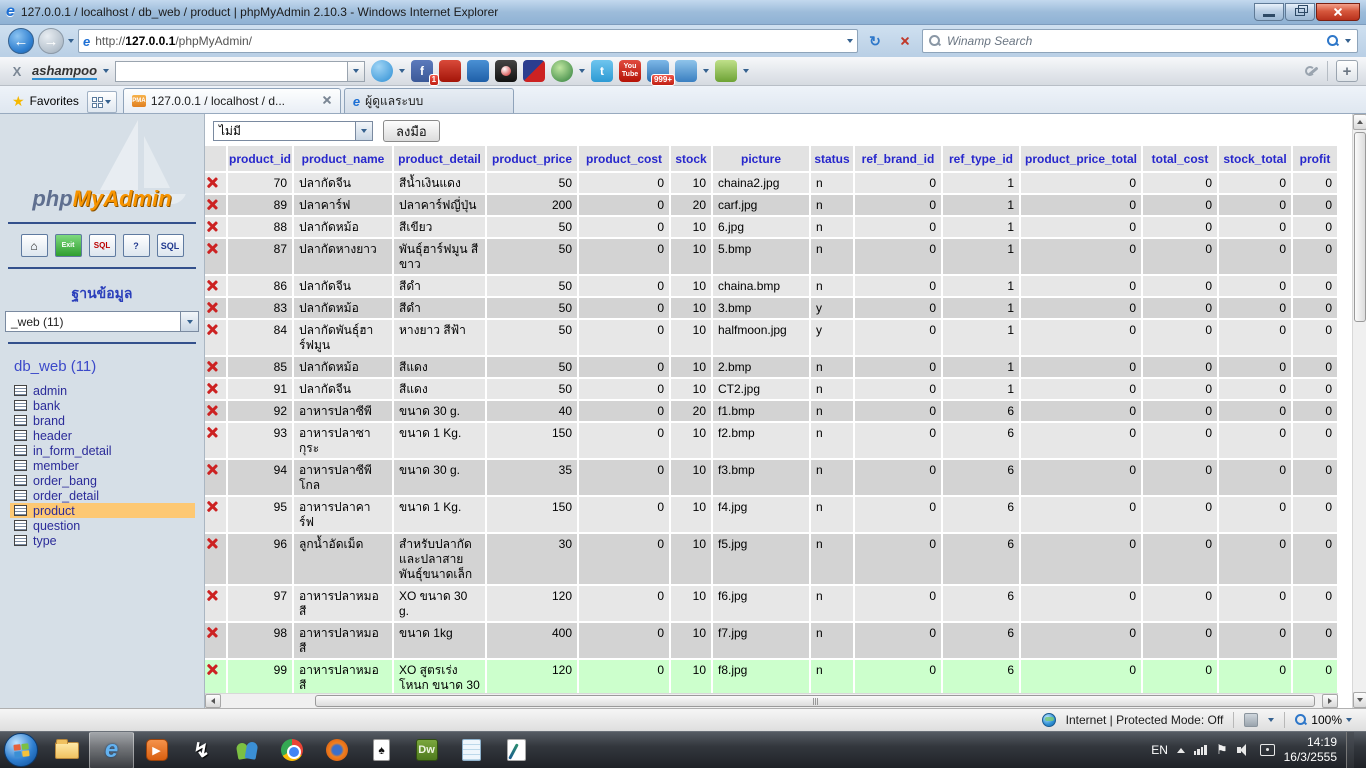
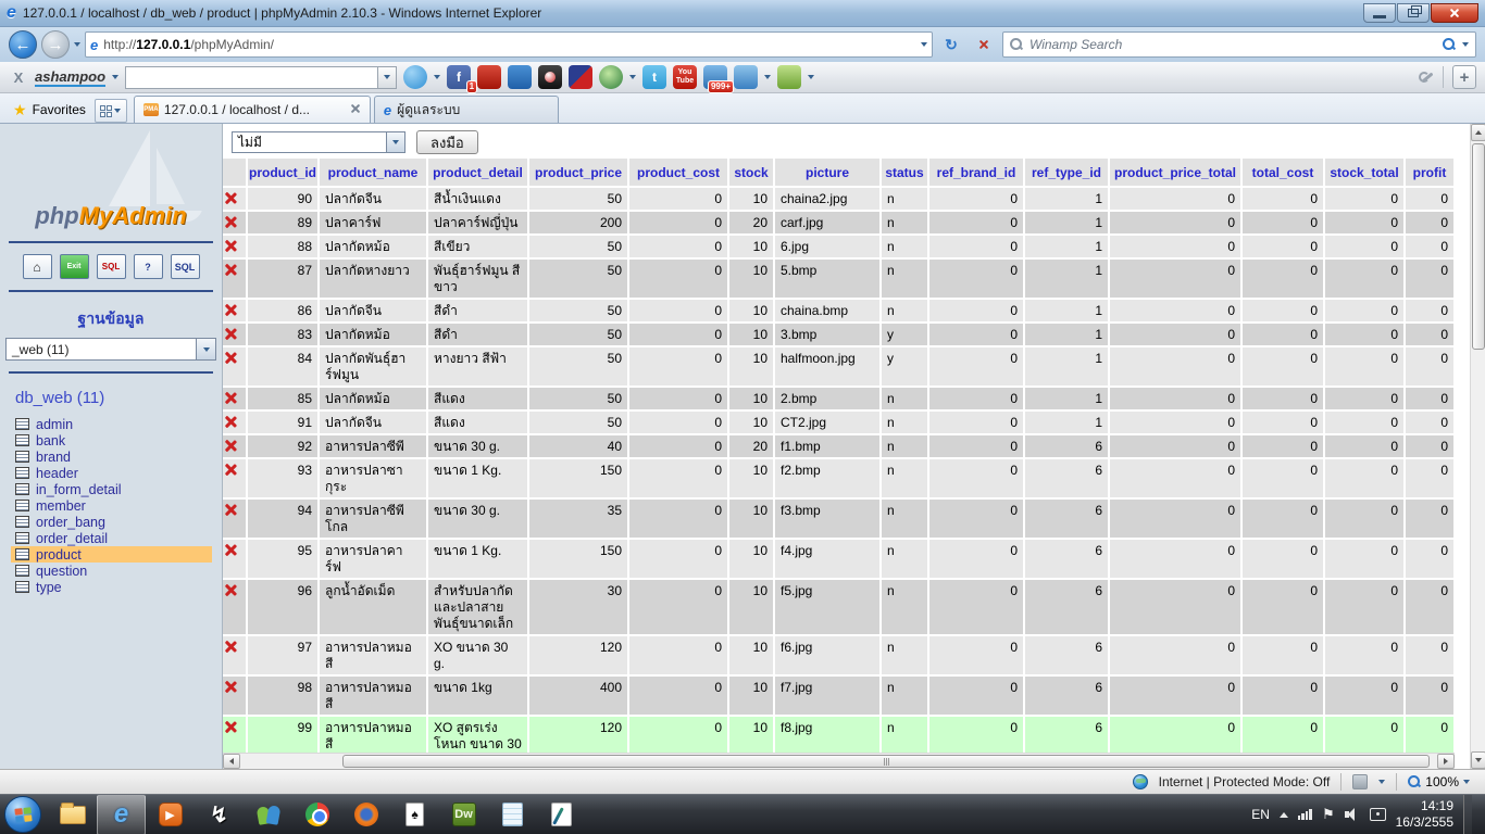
  e
  127.0.0.1 / localhost / db_web / product | phpMyAdmin 2.10.3 - Windows Internet Explorer
  ←
  →
  e
  http://127.0.0.1/phpMyAdmin/
  ↻
  Winamp Search
  X
  ashampoo
  f
  1
  t
  999+
  +
  ★
  Favorites
  127.0.0.1 / localhost / d...
  e
  ผู้ดูแลระบบ
  phpMyAdmin
  ⌂
  SQL
  ?
  SQL
  ฐานข้อมูล
  _web (11)
  db_web (11)
  admin
  bank
  brand
  header
  in_form_detail
  member
  order_bang
  order_detail
  product
  question
  type
  ไม่มี
  ลงมือ
  	product_id	product_name	product_detail	product_price	product_cost	stock	picture	status	ref_brand_id	ref_type_id	product_price_total	total_cost	stock_total	profit
- 	70	ปลากัดจีน	สีน้ำเงินแดง	50	0	10	chaina2.jpg	n	0	1	0	0	0	0
+ 	90	ปลากัดจีน	สีน้ำเงินแดง	50	0	10	chaina2.jpg	n	0	1	0	0	0	0
  	89	ปลาคาร์ฟ	ปลาคาร์ฟญี่ปุ่น	200	0	20	carf.jpg	n	0	1	0	0	0	0
  	88	ปลากัดหม้อ	สีเขียว	50	0	10	6.jpg	n	0	1	0	0	0	0
  	87	ปลากัดหางยาว	พันธุ์ฮาร์ฟมูน สี ขาว	50	0	10	5.bmp	n	0	1	0	0	0	0
  	86	ปลากัดจีน	สีดำ	50	0	10	chaina.bmp	n	0	1	0	0	0	0
  	83	ปลากัดหม้อ	สีดำ	50	0	10	3.bmp	y	0	1	0	0	0	0
  	84	ปลากัดพันธุ์ฮา ร์ฟมูน	หางยาว สีฟ้า	50	0	10	halfmoon.jpg	y	0	1	0	0	0	0
  	85	ปลากัดหม้อ	สีแดง	50	0	10	2.bmp	n	0	1	0	0	0	0
  	91	ปลากัดจีน	สีแดง	50	0	10	CT2.jpg	n	0	1	0	0	0	0
  	92	อาหารปลาซีพี	ขนาด 30 g.	40	0	20	f1.bmp	n	0	6	0	0	0	0
  	93	อาหารปลาซา กุระ	ขนาด 1 Kg.	150	0	10	f2.bmp	n	0	6	0	0	0	0
  	94	อาหารปลาซีพี โกล	ขนาด 30 g.	35	0	10	f3.bmp	n	0	6	0	0	0	0
  	95	อาหารปลาคา ร์ฟ	ขนาด 1 Kg.	150	0	10	f4.jpg	n	0	6	0	0	0	0
  	96	ลูกน้ำอัดเม็ด	สำหรับปลากัด และปลาสาย พันธุ์ขนาดเล็ก	30	0	10	f5.jpg	n	0	6	0	0	0	0
  	97	อาหารปลาหมอ สี	XO ขนาด 30 g.	120	0	10	f6.jpg	n	0	6	0	0	0	0
  	98	อาหารปลาหมอ สี	ขนาด 1kg	400	0	10	f7.jpg	n	0	6	0	0	0	0
  	99	อาหารปลาหมอ สี	XO สูตรเร่ง โหนก ขนาด 30	120	0	10	f8.jpg	n	0	6	0	0	0	0
  Internet | Protected Mode: Off
  100%
  e
  ▶
  ↯
  ♠
  Dw
  EN
  ⚑
  14:19
  16/3/2555
